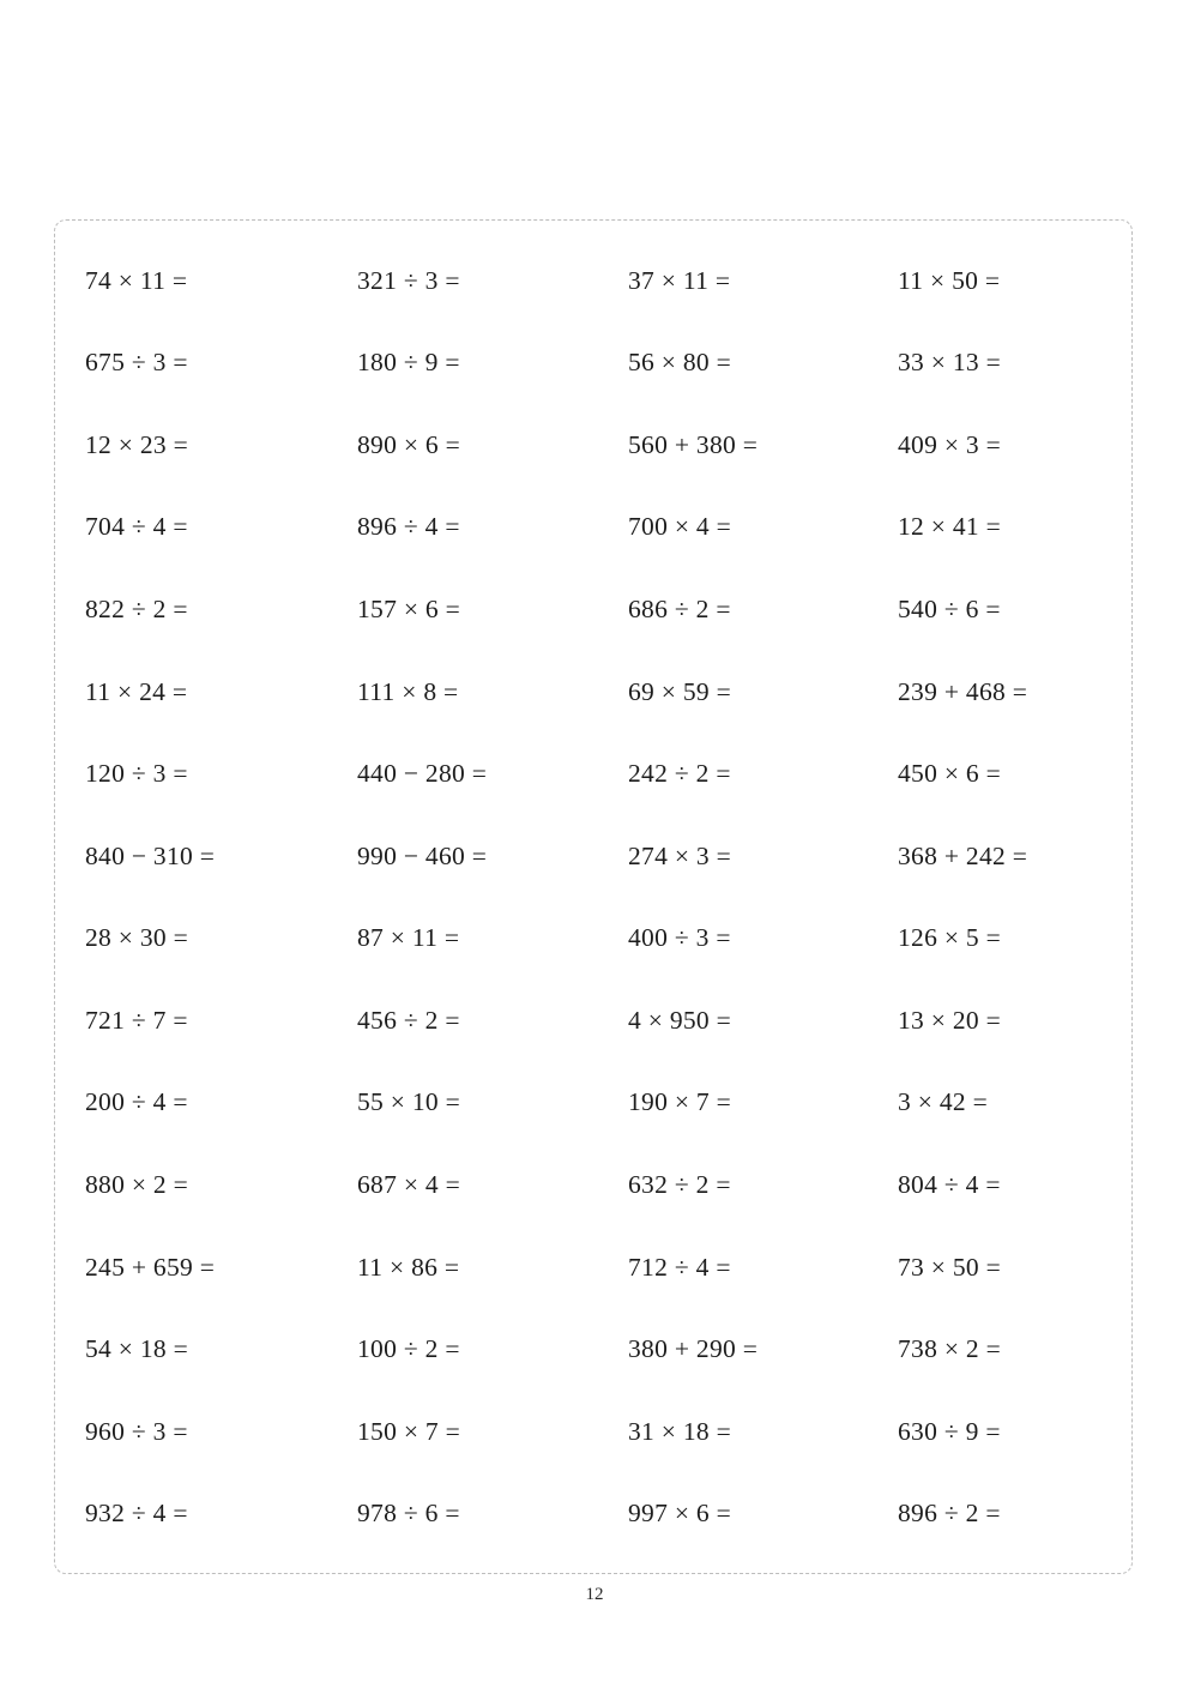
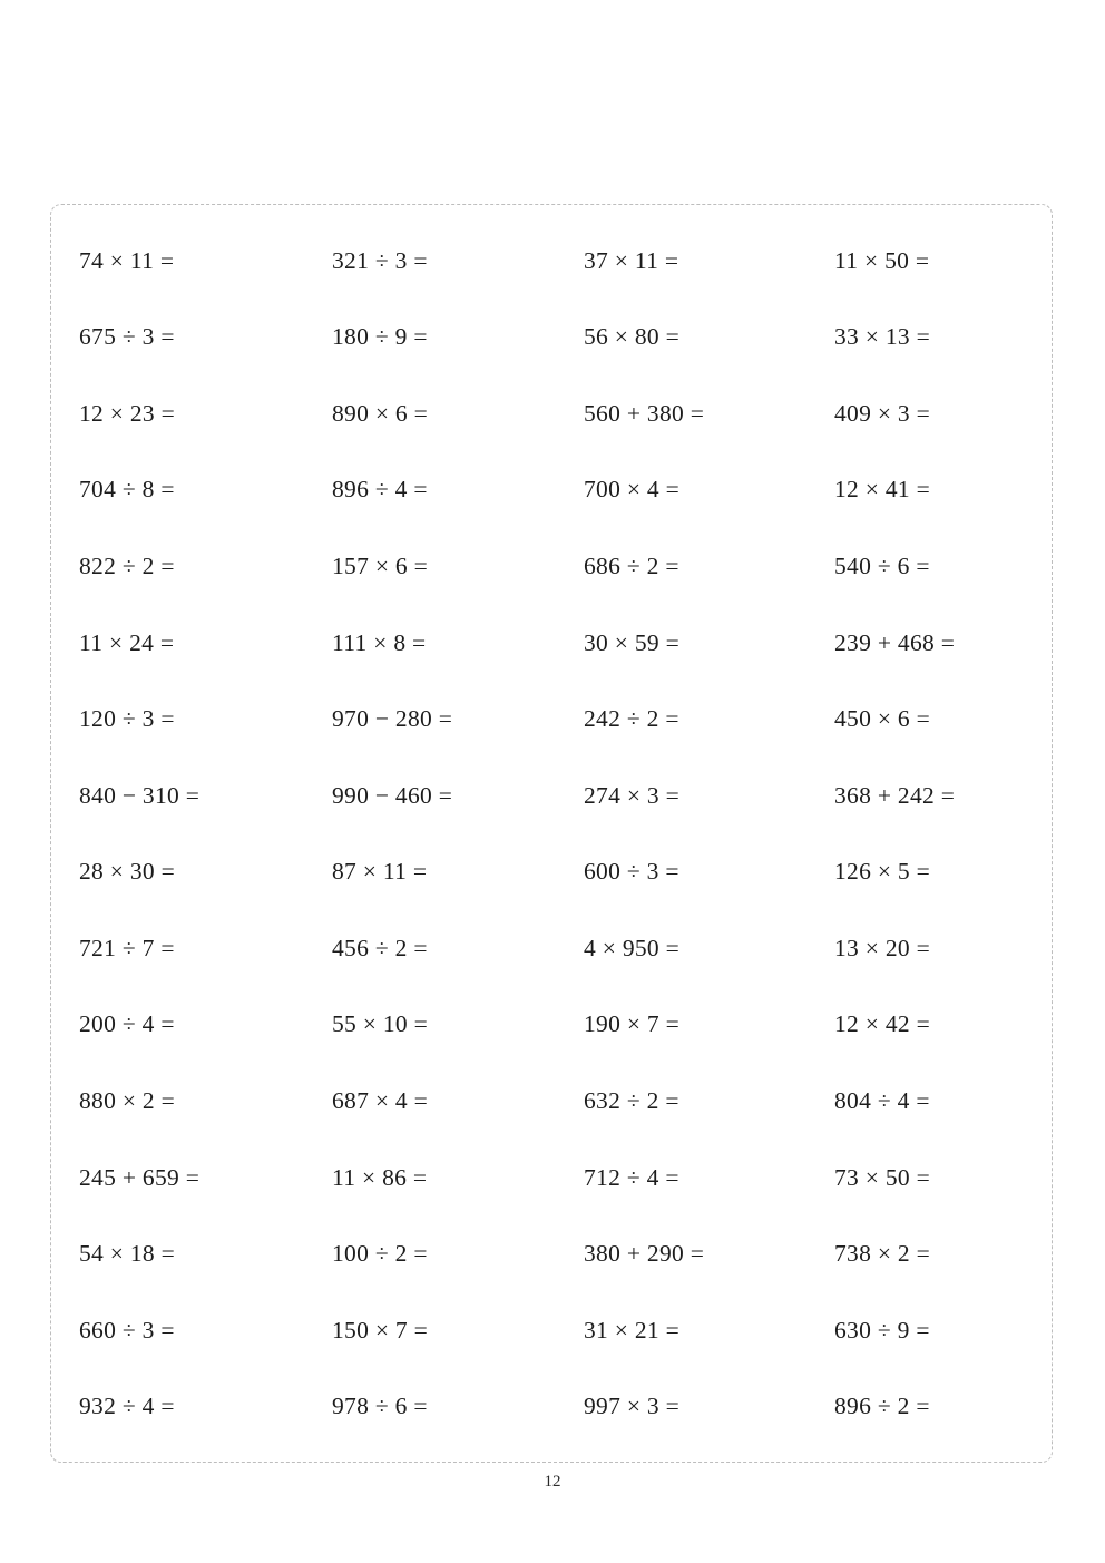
  74 × 11 =
  321 ÷ 3 =
  37 × 11 =
  11 × 50 =
  675 ÷ 3 =
  180 ÷ 9 =
  56 × 80 =
  33 × 13 =
  12 × 23 =
  890 × 6 =
  560 + 380 =
  409 × 3 =
- 704 ÷ 4 =
+ 704 ÷ 8 =
  896 ÷ 4 =
  700 × 4 =
  12 × 41 =
  822 ÷ 2 =
  157 × 6 =
  686 ÷ 2 =
  540 ÷ 6 =
  11 × 24 =
  111 × 8 =
- 69 × 59 =
+ 30 × 59 =
  239 + 468 =
  120 ÷ 3 =
- 440 − 280 =
+ 970 − 280 =
  242 ÷ 2 =
  450 × 6 =
  840 − 310 =
  990 − 460 =
  274 × 3 =
  368 + 242 =
  28 × 30 =
  87 × 11 =
- 400 ÷ 3 =
+ 600 ÷ 3 =
  126 × 5 =
  721 ÷ 7 =
  456 ÷ 2 =
  4 × 950 =
  13 × 20 =
  200 ÷ 4 =
  55 × 10 =
  190 × 7 =
- 3 × 42 =
+ 12 × 42 =
  880 × 2 =
  687 × 4 =
  632 ÷ 2 =
  804 ÷ 4 =
  245 + 659 =
  11 × 86 =
  712 ÷ 4 =
  73 × 50 =
  54 × 18 =
  100 ÷ 2 =
  380 + 290 =
  738 × 2 =
- 960 ÷ 3 =
+ 660 ÷ 3 =
  150 × 7 =
- 31 × 18 =
+ 31 × 21 =
  630 ÷ 9 =
  932 ÷ 4 =
  978 ÷ 6 =
- 997 × 6 =
+ 997 × 3 =
  896 ÷ 2 =
  12
